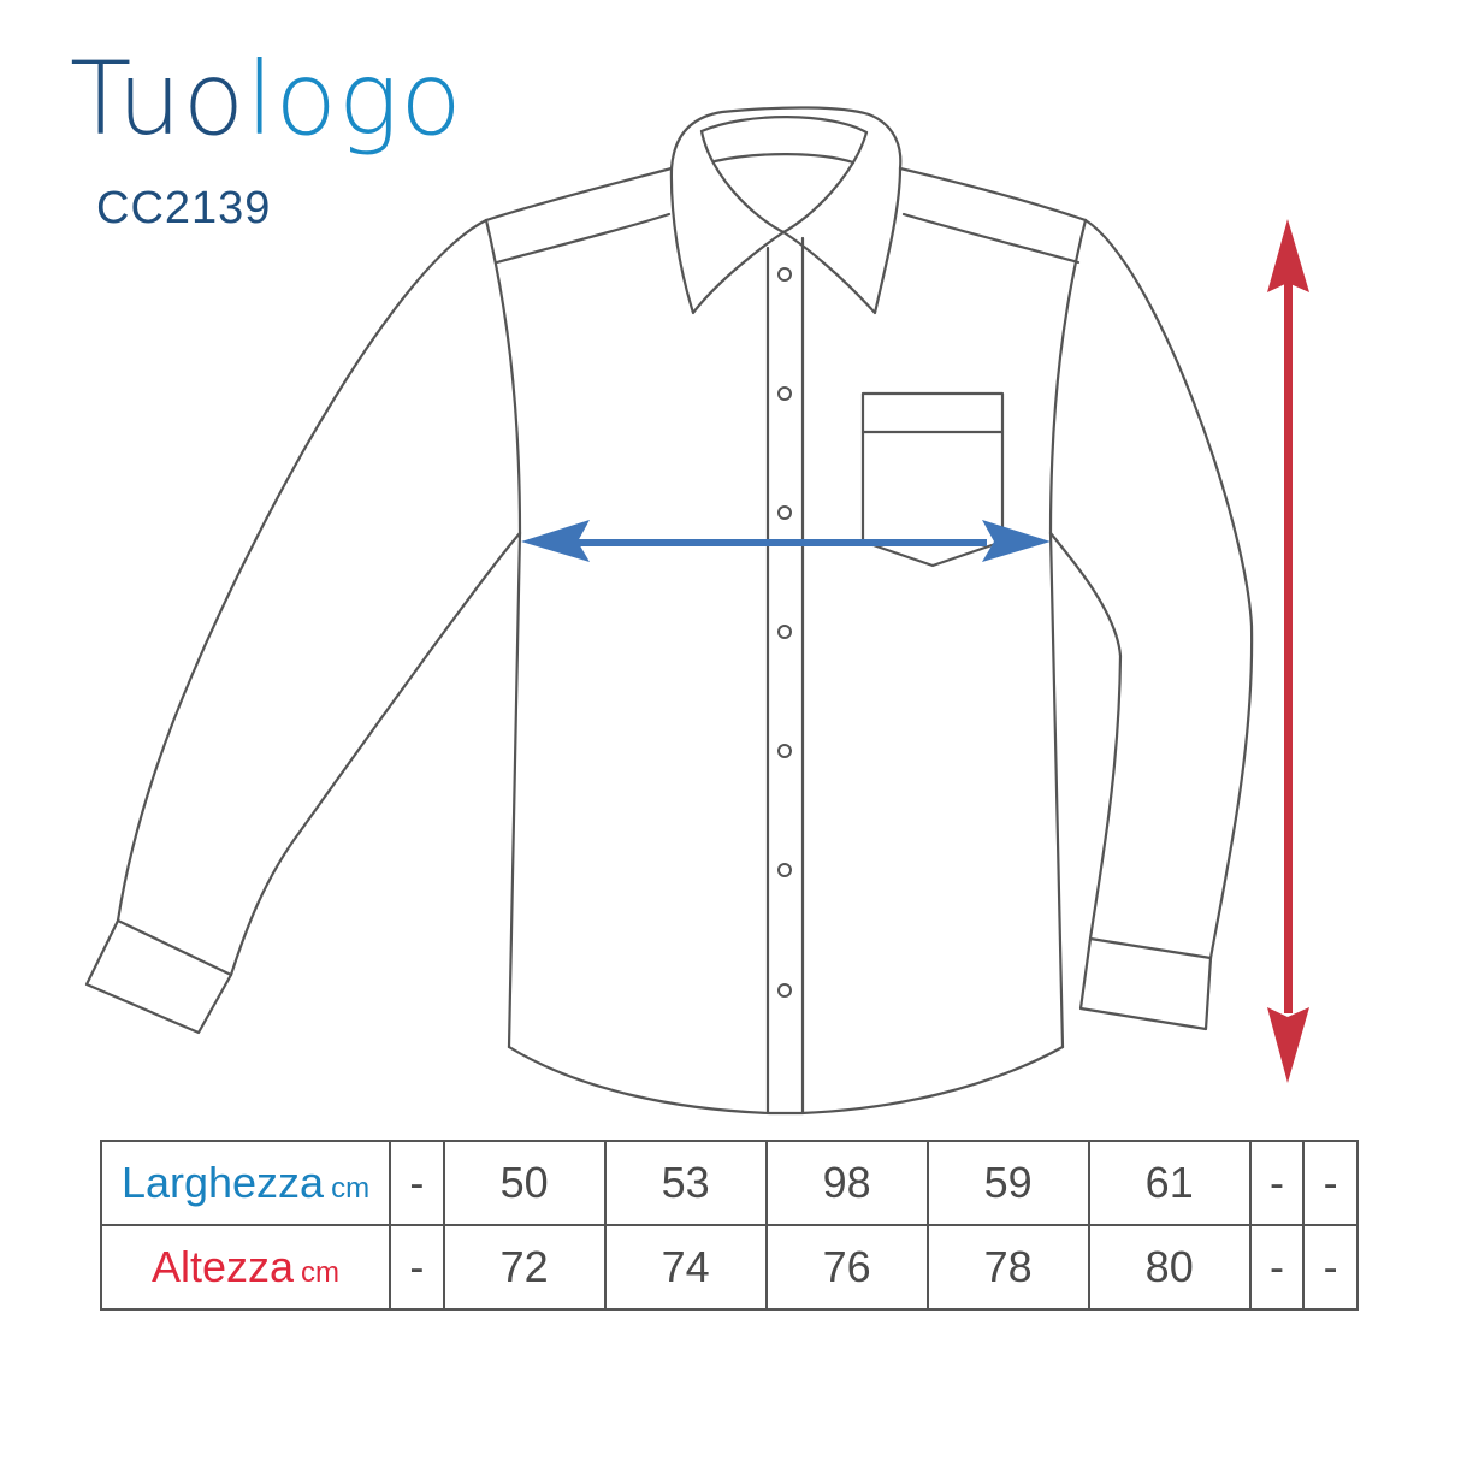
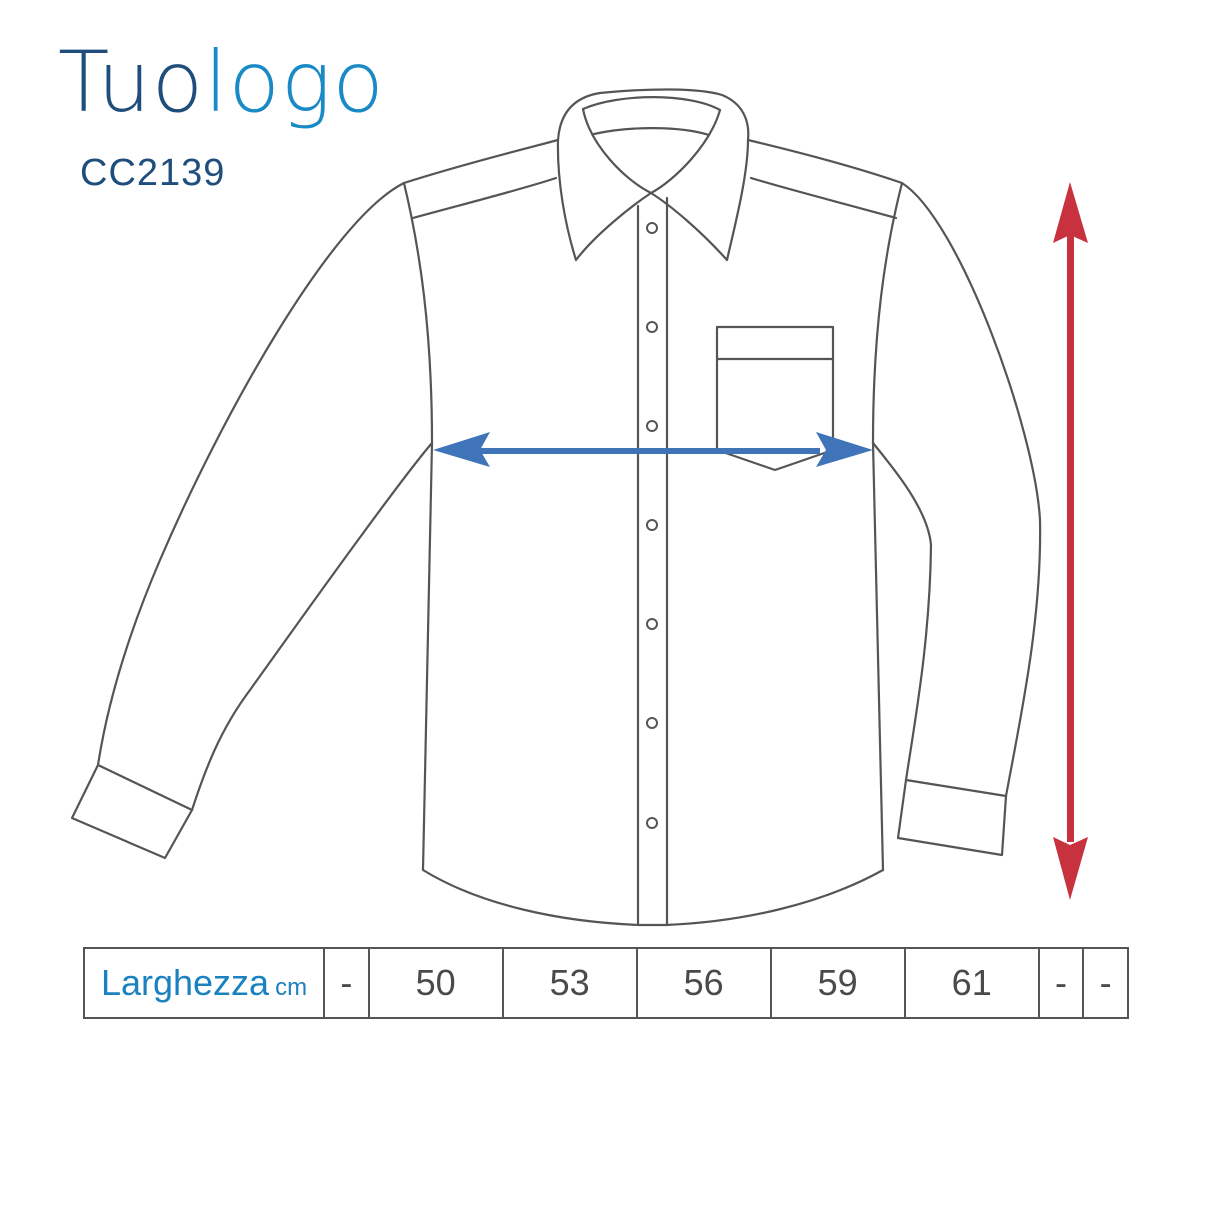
  Tuologo
  CC2139
- Larghezza cm	-	50	53	98	59	61	-	-
+ Larghezza cm	-	50	53	56	59	61	-	-
- Altezza cm	-	72	74	76	78	80	-	-
